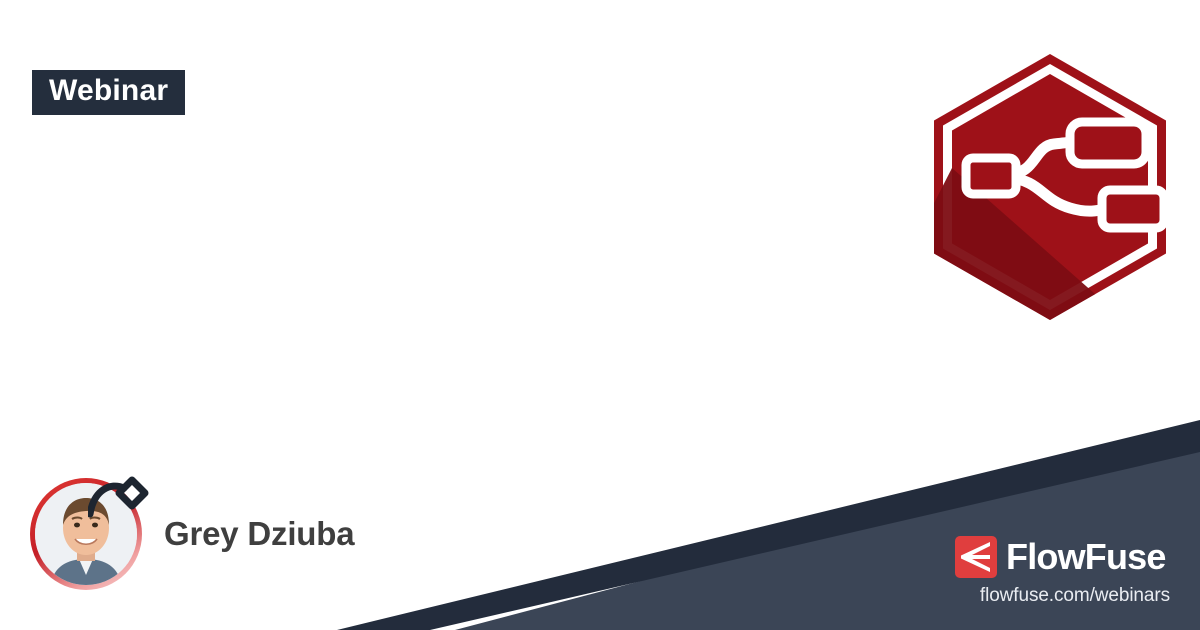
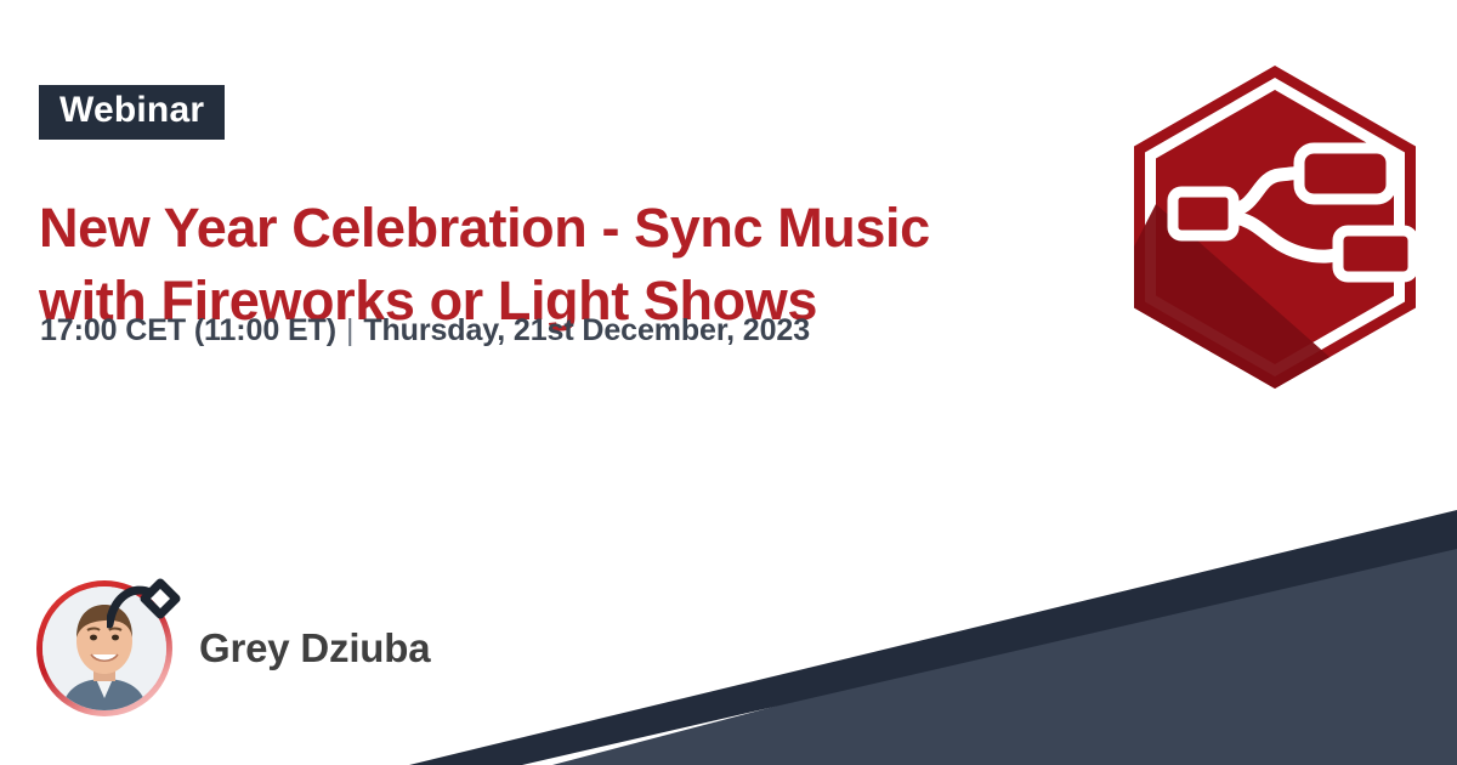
  Webinar
+ New Year Celebration - Sync Music
+ with Fireworks or Light Shows
+ 17:00 CET (11:00 ET) | Thursday, 21st December, 2023
  Grey Dziuba
- FlowFuse
- flowfuse.com/webinars
